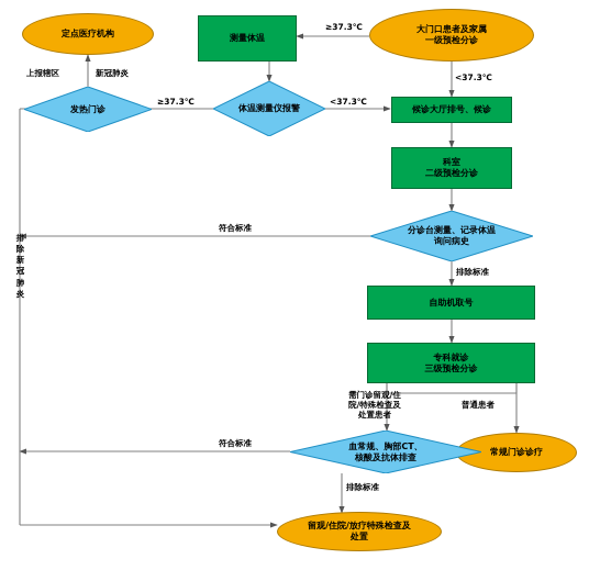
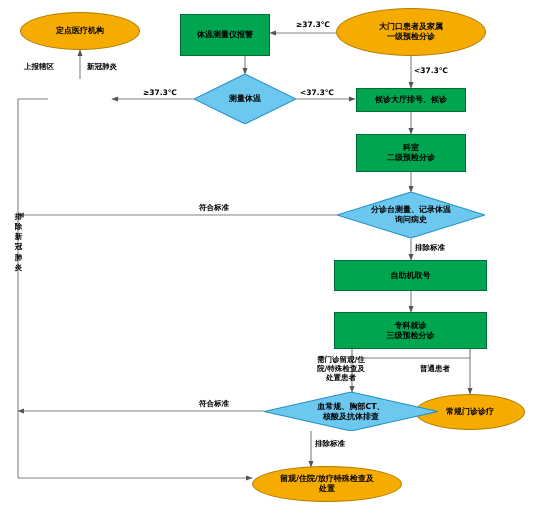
  大门口患者及家属
  一级预检分诊
- 测量体温
+ 体温测量仪报警
  定点医疗机构
- 发热门诊
- 体温测量仪报警
+ 测量体温
  候诊大厅排号、候诊
  科室
  二级预检分诊
  分诊台测量、记录体温
  询问病史
  自助机取号
  专科就诊
  三级预检分诊
  血常规、胸部CT、
  核酸及抗体排查
  常规门诊诊疗
  留观/住院/放疗特殊检查及
  处置
  ≥37.3℃
  <37.3℃
  ≥37.3℃
  <37.3℃
  上报辖区
  新冠肺炎
  符合标准
  排除标准
  符合标准
  排除标准
  需门诊留观/住
  院/特殊检查及
  处置患者
  普通患者
  排除新冠肺炎
